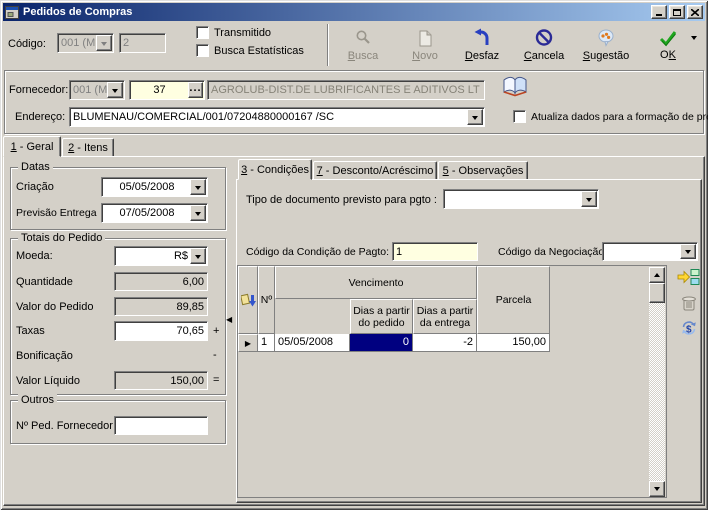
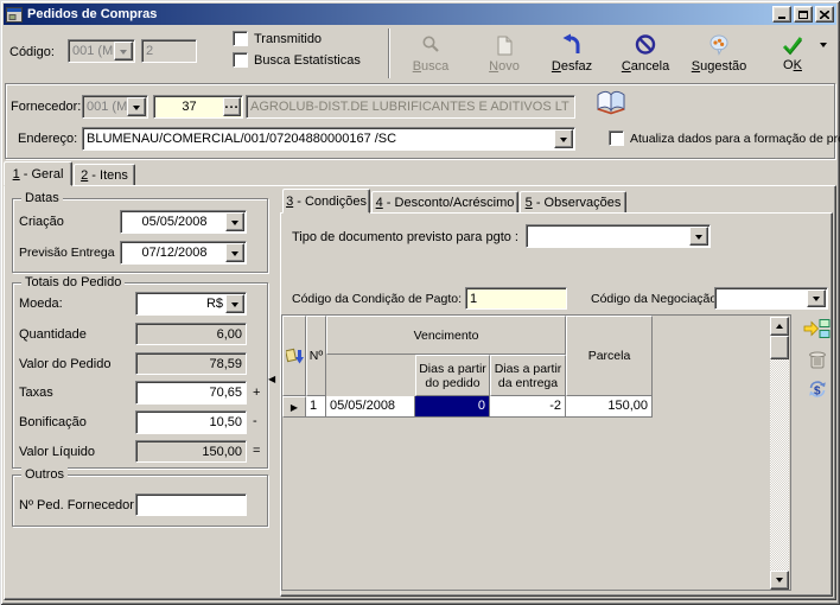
  Pedidos de Compras
  Código:
  001 (M
  2
  Transmitido
  Busca Estatísticas
  Busca
  Novo
  Desfaz
  Cancela
  Sugestão
  OK
  Fornecedor:
  001 (M
  37
  ...
  AGROLUB-DIST.DE LUBRIFICANTES E ADITIVOS LT
  Endereço:
  BLUMENAU/COMERCIAL/001/07204880000167 /SC
  Atualiza dados para a formação de pr
  1 - Geral
  2 - Itens
  Datas
  Criação
  05/05/2008
  Previsão Entrega
- 07/05/2008
+ 07/12/2008
  Totais do Pedido
  Moeda:
  R$
  Quantidade
  6,00
  Valor do Pedido
- 89,85
+ 78,59
  Taxas
  70,65
  +
  Bonificação
+ 10,50
  -
  Valor Líquido
  150,00
  =
  Outros
  Nº Ped. Fornecedor
  ◀
  3 - Condições
- 7 - Desconto/Acréscimo
+ 4 - Desconto/Acréscimo
  5 - Observações
  Tipo de documento previsto para pgto :
  Código da Condição de Pagto:
  1
  Código da Negociaçã
  Nº
  Vencimento
  Dias a partir
  do pedido
  Dias a partir
  da entrega
  Parcela
  ▶
  1
  05/05/2008
  0
  -2
  150,00
  $
